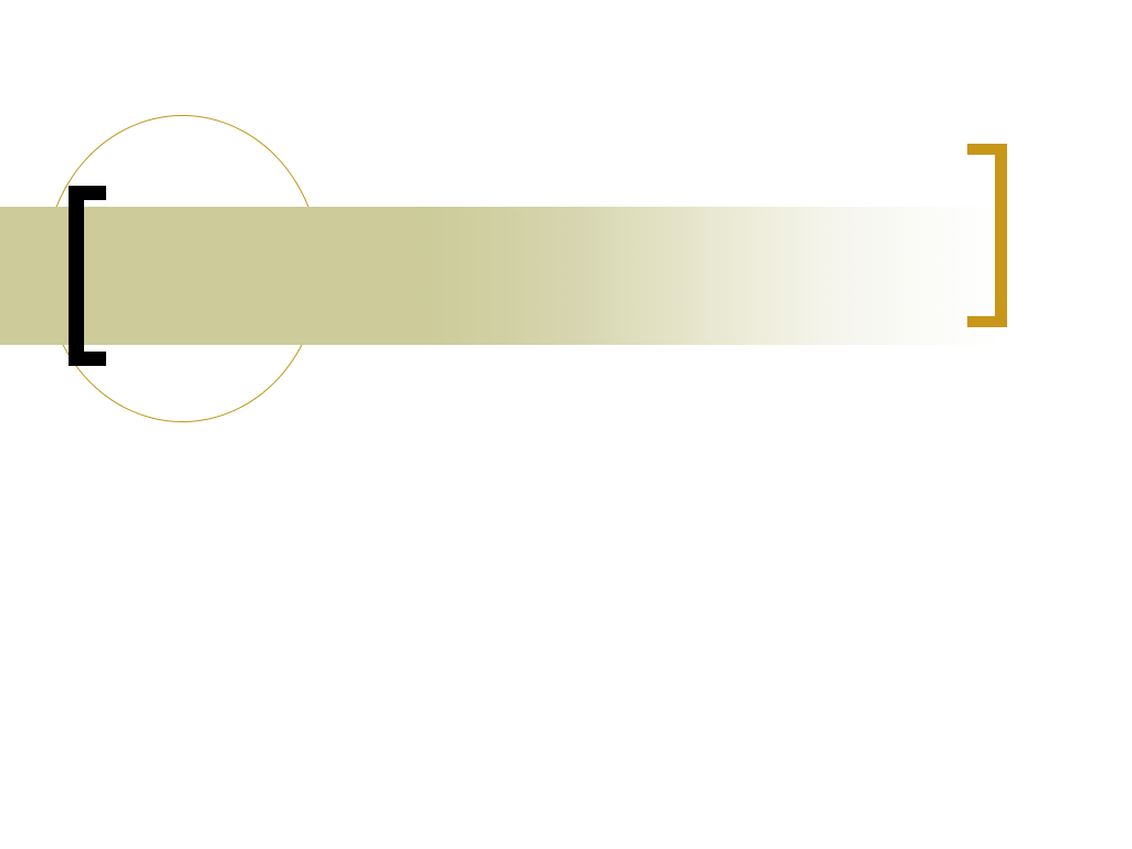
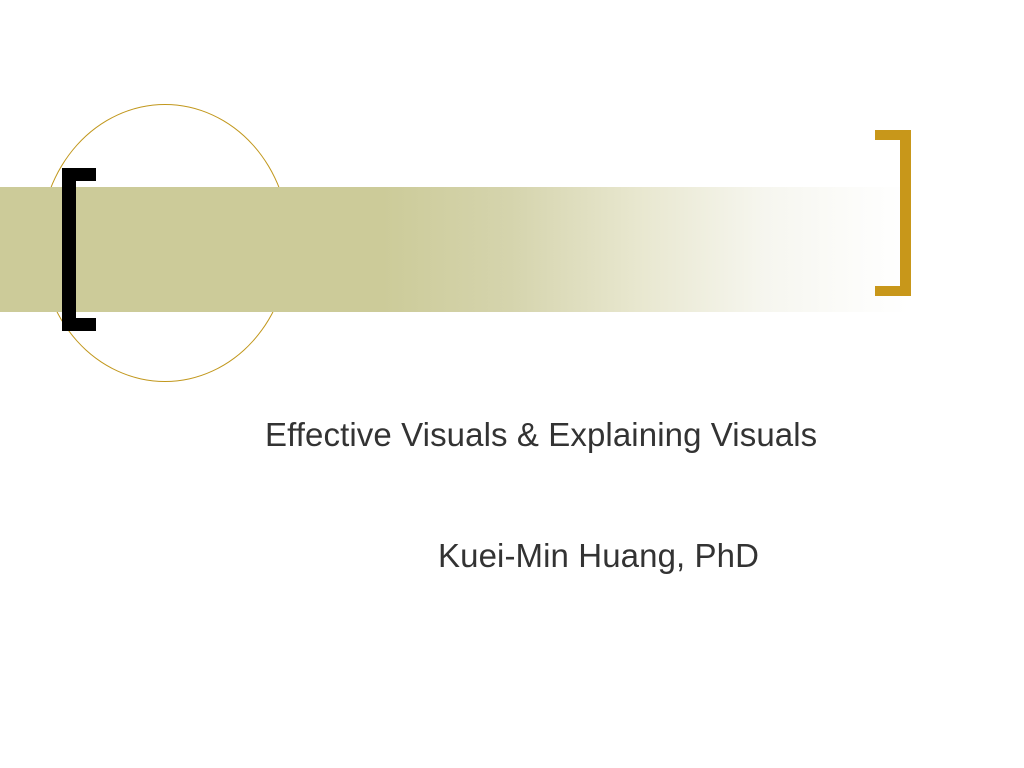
+ Effective Visuals & Explaining Visuals
+ Kuei-Min Huang, PhD
